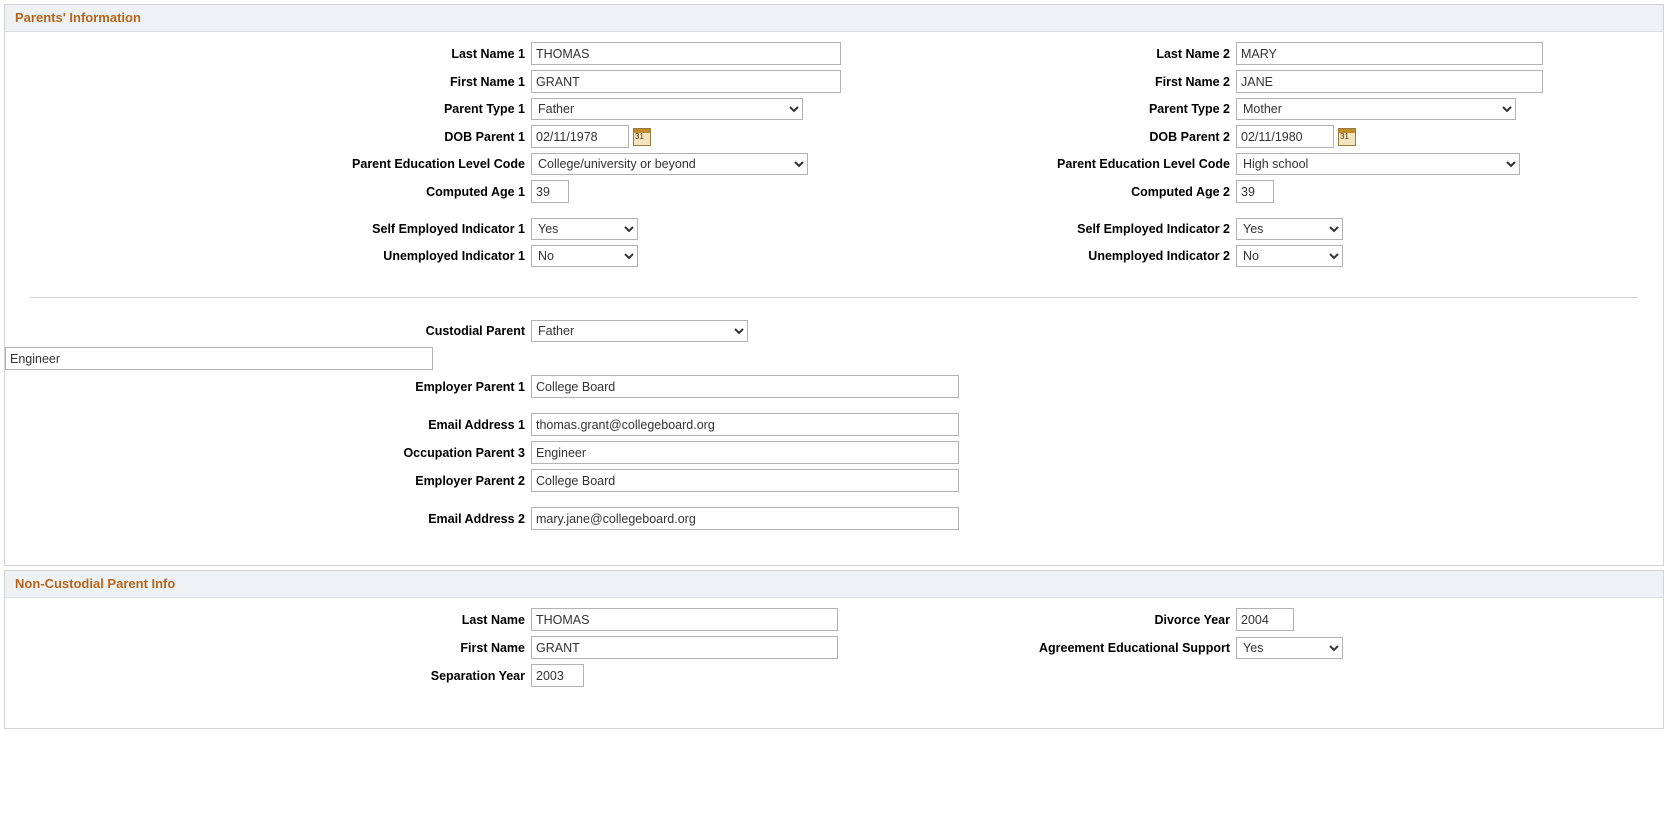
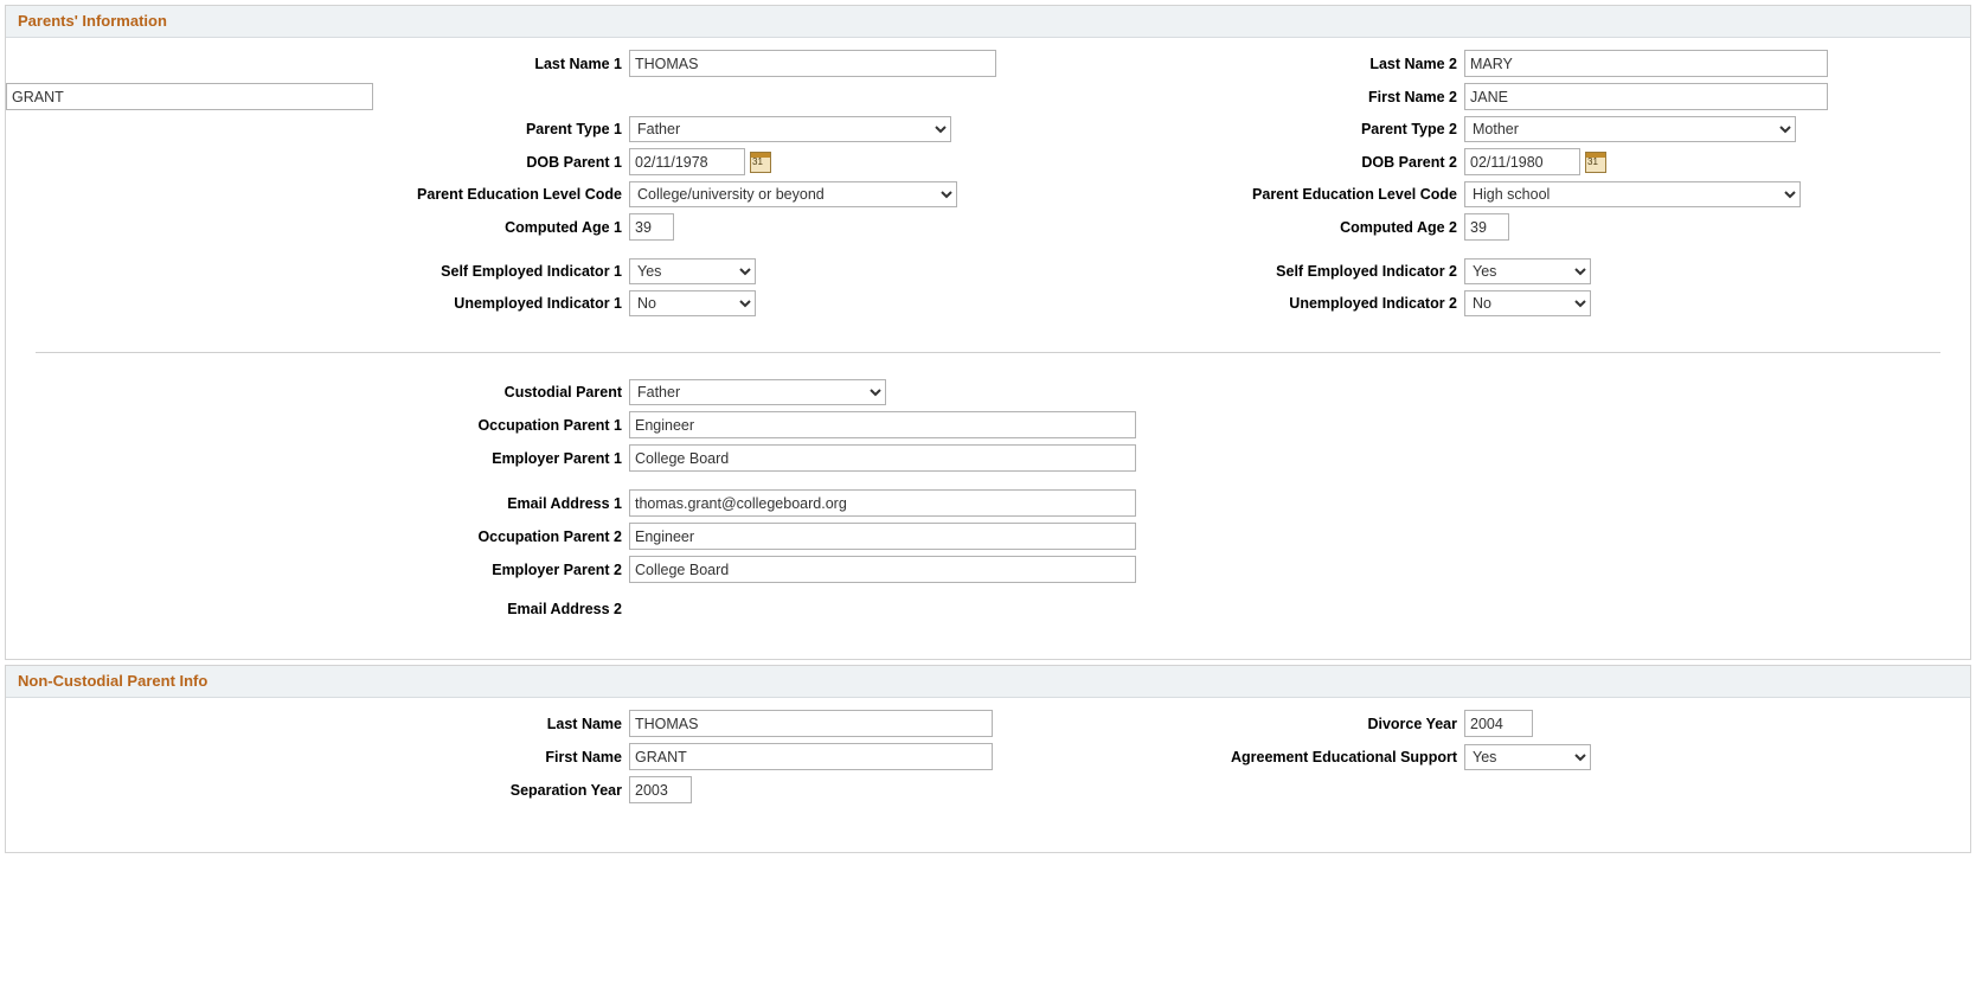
  Parents' Information
  Last Name 1
  THOMAS
  Last Name 2
  MARY
- First Name 1
  GRANT
  First Name 2
  JANE
  Parent Type 1
  Father
  Parent Type 2
  Mother
  DOB Parent 1
  02/11/1978
  DOB Parent 2
  02/11/1980
  Parent Education Level Code
  College/university or beyond
  Parent Education Level Code
  High school
  Computed Age 1
  39
  Computed Age 2
  39
  Self Employed Indicator 1
  Yes
  Self Employed Indicator 2
  Yes
  Unemployed Indicator 1
  No
  Unemployed Indicator 2
  No
  Custodial Parent
  Father
+ Occupation Parent 1
  Engineer
  Employer Parent 1
  College Board
  Email Address 1
  thomas.grant@collegeboard.org
- Occupation Parent 3
+ Occupation Parent 2
  Engineer
  Employer Parent 2
  College Board
  Email Address 2
- mary.jane@collegeboard.org
  Non-Custodial Parent Info
  Last Name
  THOMAS
  Divorce Year
  2004
  First Name
  GRANT
  Agreement Educational Support
  Yes
  Separation Year
  2003
